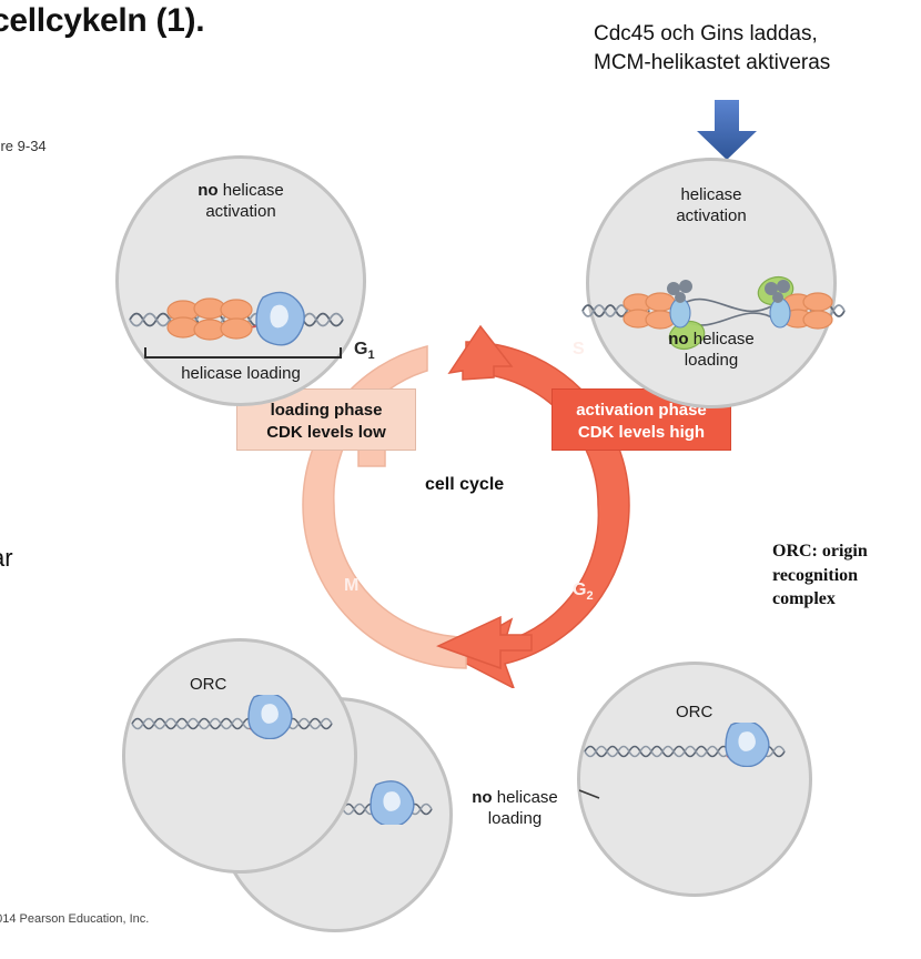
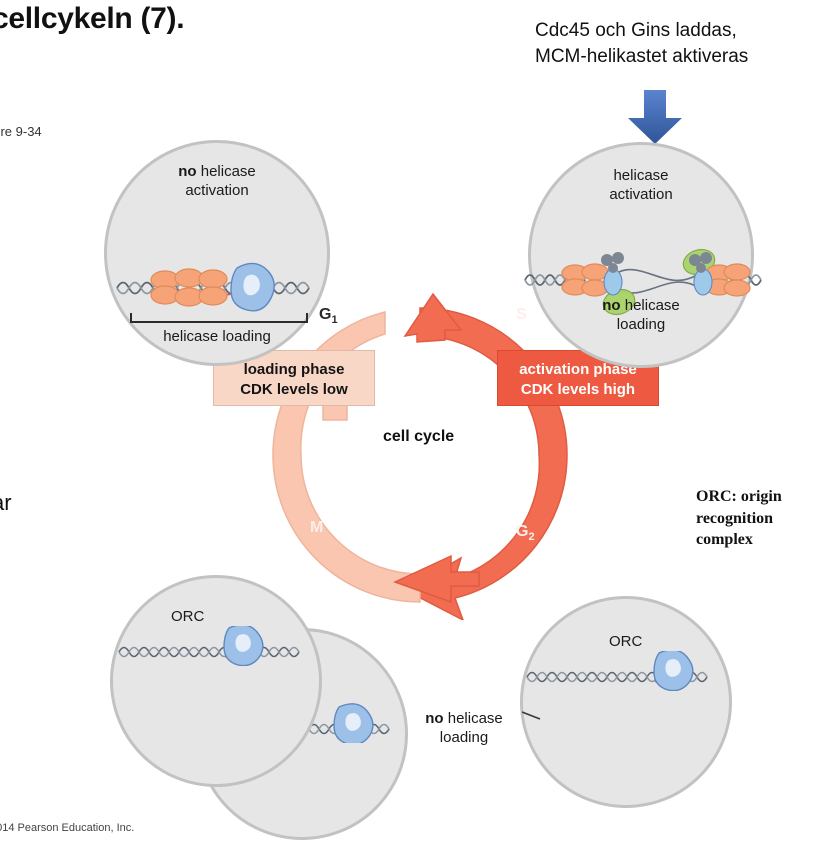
- cellcykeln (1).
+ cellcykeln (7).
  re 9-34
  14 Pearson Education, Inc.
  Cdc45 och Gins laddas,
  MCM-helikastet aktiveras
  ORC: origin
  recognition
  complex
  cell cycle
  G1
  M
  G2
  loading phase
  CDK levels low
  activation phase
  CDK levels high
  no helicase
  activation
  helicase loading
  helicase
  activation
  no helicase
  loading
  ORC
  ORC
  no helicase
  loading
